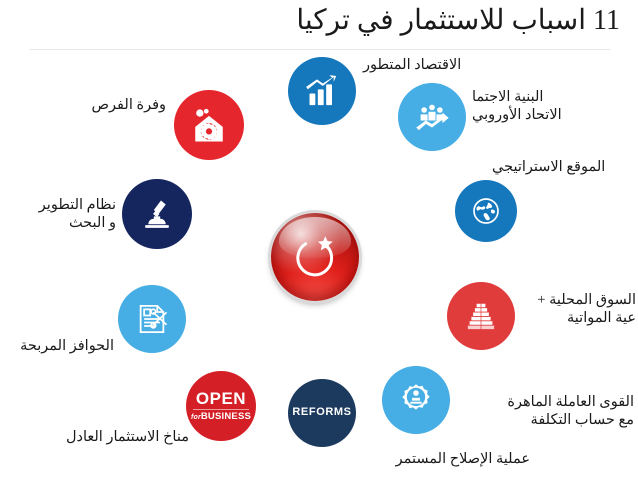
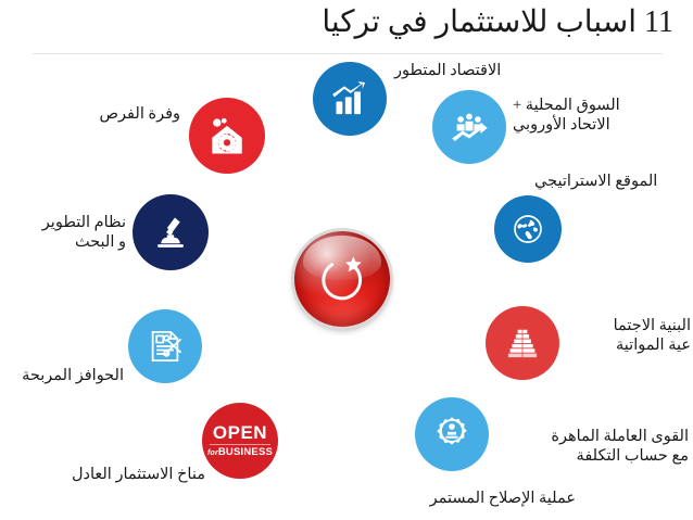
  11 اسباب للاستثمار في تركيا
  الاقتصاد المتطور
- البنية الاجتما
+ السوق المحلية +
  الاتحاد الأوروبي
  الموقع الاستراتيجي
- السوق المحلية +
+ البنية الاجتما
  عية المواتية
  القوى العاملة الماهرة
  مع حساب التكلفة
- REFORMS
  عملية الإصلاح المستمر
  OPEN
  BUSINESS
  مناخ الاستثمار العادل
  الحوافز المربحة
  نظام التطوير
  و البحث
  وفرة الفرص
